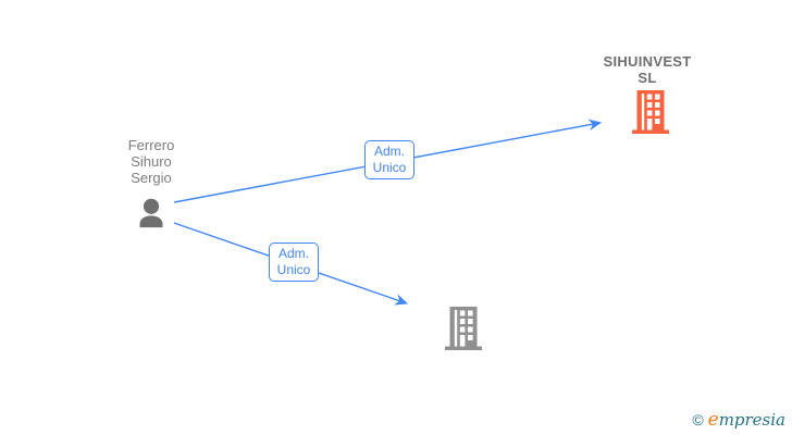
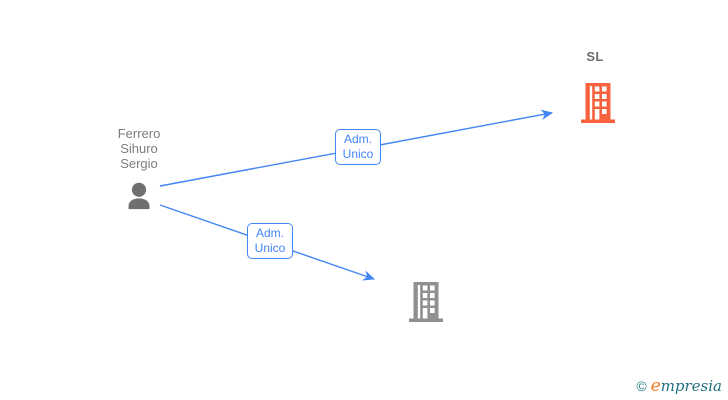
  Ferrero
  Sihuro
  Sergio
  Adm.
  Unico
  Adm.
  Unico
- SIHUINVEST
  SL
  © empresia
